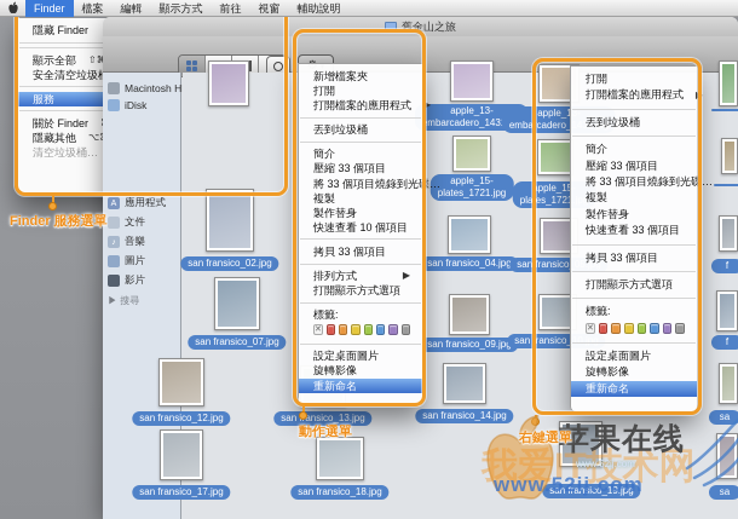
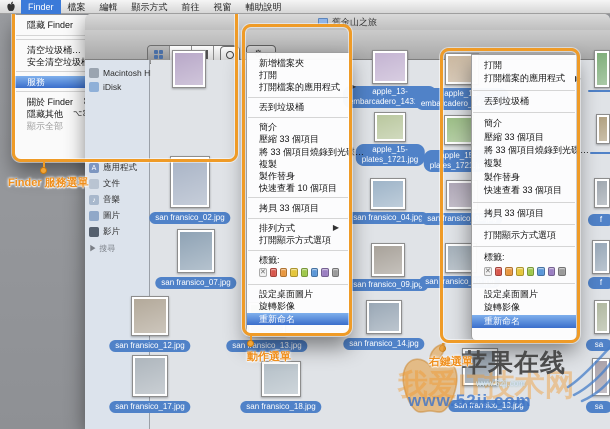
  舊金山之旅
  Macintosh H
  iDisk
  應用程式
  文件
  音樂
  圖片
  影片
  ▶ 搜尋
  san fransico_02.jpg
  san fransico_07.jpg
  san fransico_12.jpg
  sanansico_13.jpg
  san fransico_17.jpg
  san fransico_18.jpg
  apple_13-
  embarcadero_143
  apple_15-
  plates_1721.jpg
  san fransico_04.jp
  san fransico_09.jp
  san fransico_14.jpg
  apple_1
  san fransico_19.jpg
  f
  f
  sa
  sa
  Finder
  檔案
  編輯
  顯示方式
  前往
  視窗
  輔助說明
  隱藏 Finder
- 顯示全部
+ 清空垃圾桶…
  安全清空垃圾
  服務
  關於 Finder
  隱藏其他
- 清空垃圾桶…
+ 顯示全部
  新增檔案夾
  打開
  打開檔案的應用程式
  ▶
  丟到垃圾桶
  簡介
  壓縮 33 個項目
  將 33 個項目燒錄到光碟…
  複製
  製作替身
  快速查看 10 個項目
  拷貝 33 個項目
  排列方式
  ▶
  打開顯示方式選項
  標籤:
  設定桌面圖片
  旋轉影像
  重新命名
  打開
  打開檔案的應用程式
  ▶
  丟到垃圾桶
  簡介
  壓縮 33 個項目
  將 33 個項目燒錄到光碟…
  複製
  製作替身
  快速查看 33 個項目
  拷貝 33 個項目
  打開顯示方式選項
  標籤:
  設定桌面圖片
  旋轉影像
  重新命名
  Finder 服務選單
  動作選單
  右鍵選單
  我爱IT技术网
  苹果在线
  www.52ij.com
  www.52ij.com
